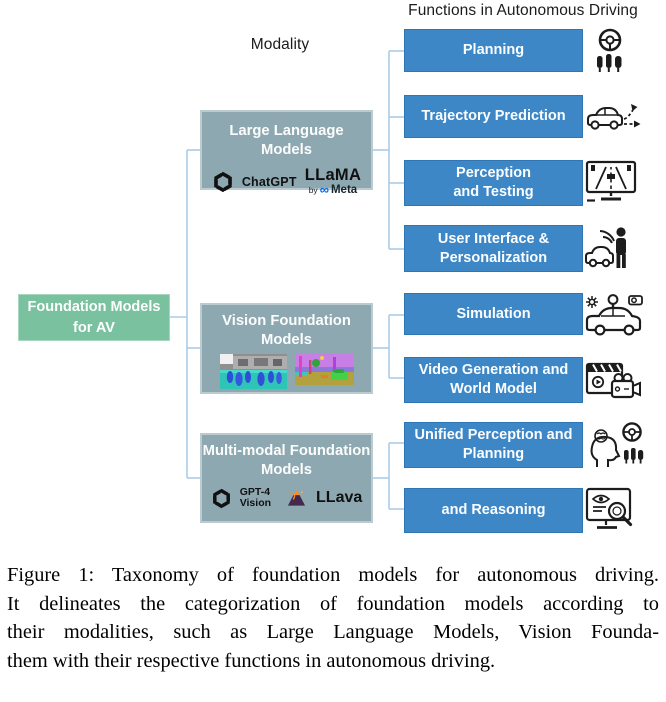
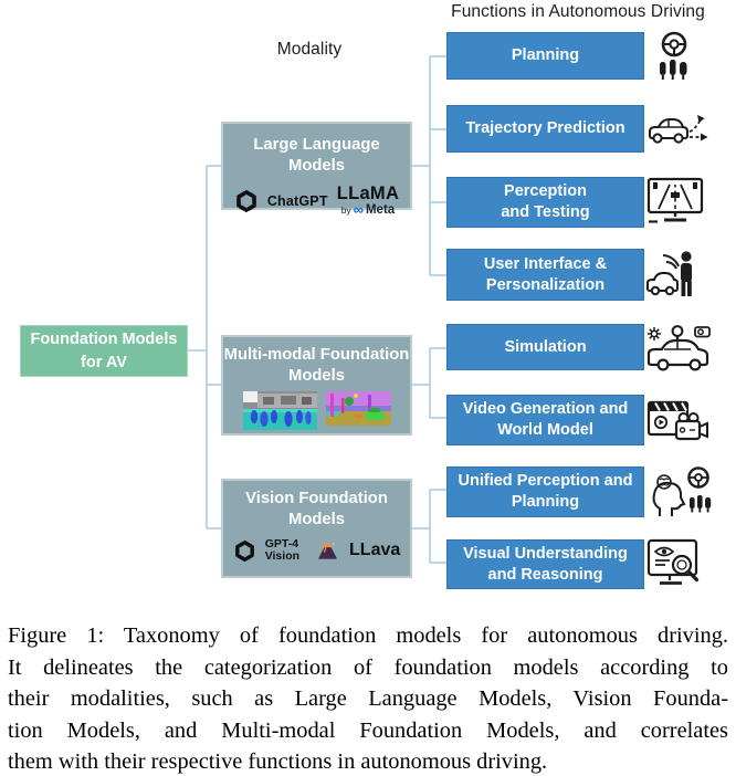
  Functions in Autonomous Driving
  Modality
  Foundation Models
  for AV
  Large Language Models
  ChatGPT
  LLaMA
  by
  ∞
  Meta
- Vision Foundation
+ Multi-modal Foundation
  Models
- Multi-modal Foundation
+ Vision Foundation
  Models
  GPT-4
  Vision
  LLava
  Planning
  Trajectory Prediction
  Perception
  and Testing
  User Interface &
  Personalization
  Simulation
  Video Generation and
  World Model
  Unified Perception and
  Planning
+ Visual Understanding
  and Reasoning
  Figure 1: Taxonomy of foundation models for autonomous driving.
  It delineates the categorization of foundation models according to
  their modalities, such as Large Language Models, Vision Founda-
+ tion Models, and Multi-modal Foundation Models, and correlates
  them with their respective functions in autonomous driving.
